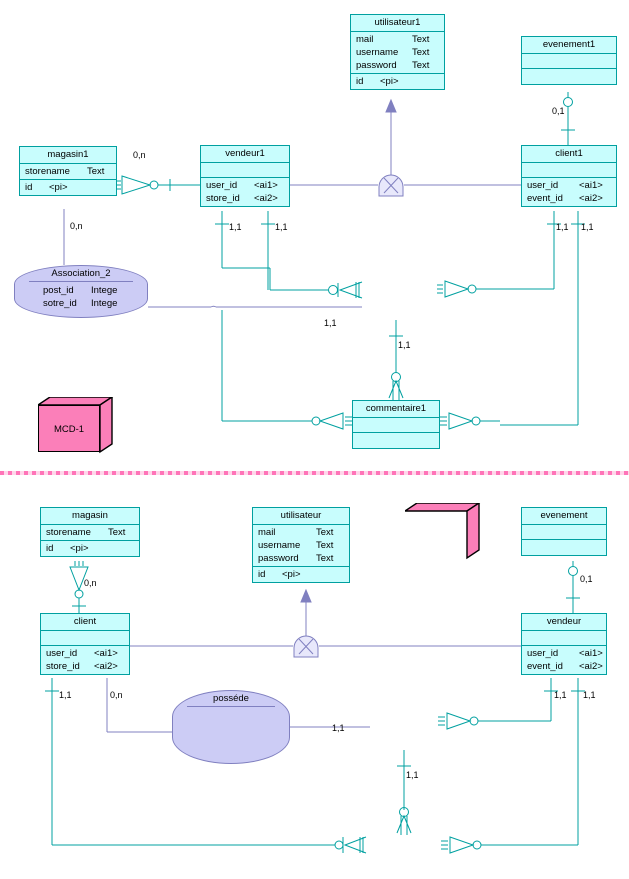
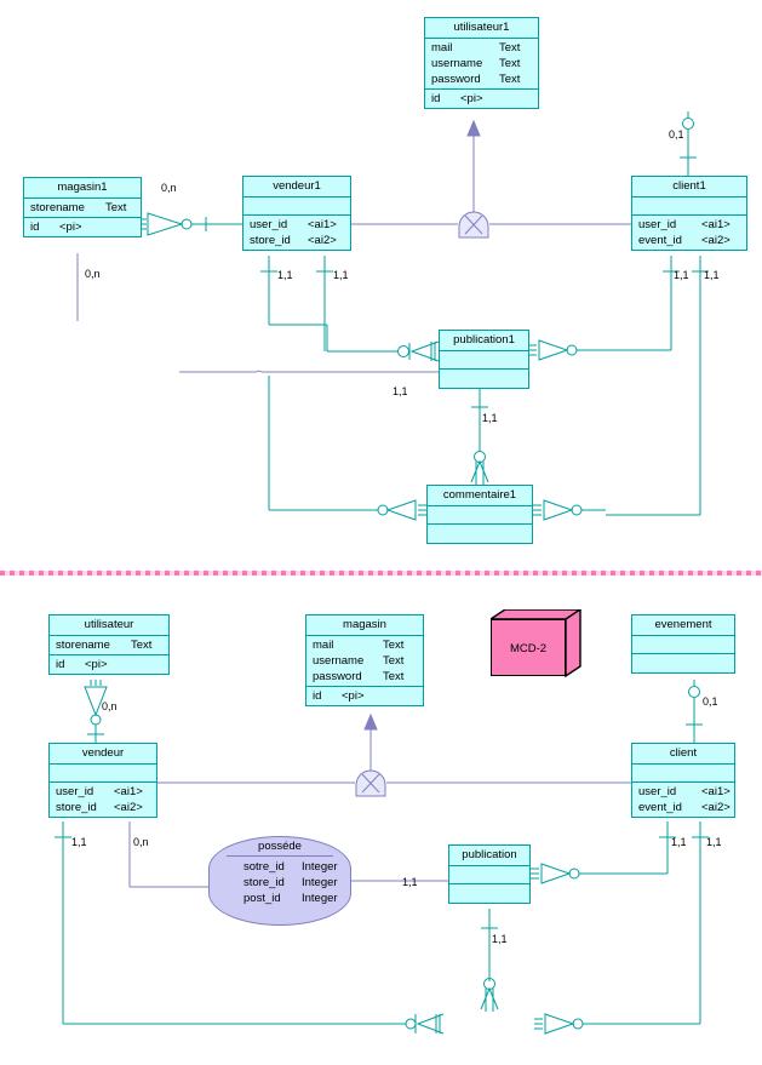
  magasin1
  storename Text
  id <pi>
  vendeur1
  user_id <ai1>
  store_id <ai2>
  utilisateur1
  mail Text
  username Text
  password Text
  id <pi>
- evenement1
  client1
  user_id <ai1>
  event_id <ai2>
+ publication1
  commentaire1
- Association_2
- post_id Intege
- sotre_id Intege
- MCD-1
  0,n
  0,n
  1,1
  1,1
  0,1
  1,1
  1,1
  1,1
  1,1
- magasin
+ utilisateur
  storename Text
  id <pi>
- client
+ vendeur
  user_id <ai1>
  store_id <ai2>
- utilisateur
+ magasin
  mail Text
  username Text
  password Text
  id <pi>
  evenement
- vendeur
+ client
  user_id <ai1>
  event_id <ai2>
+ publication
  posséde
+ sotre_id Integer
+ store_id Integer
+ post_id Integer
+ MCD-2
  0,n
  1,1
  0,n
  0,1
  1,1
  1,1
  1,1
  1,1
